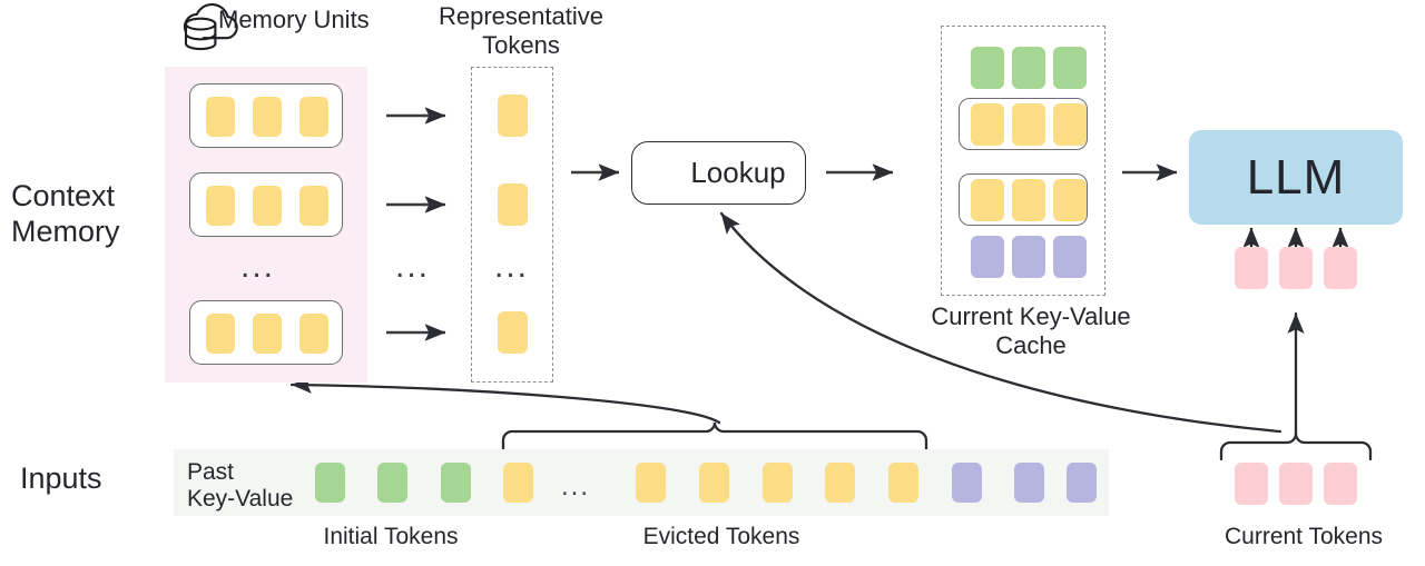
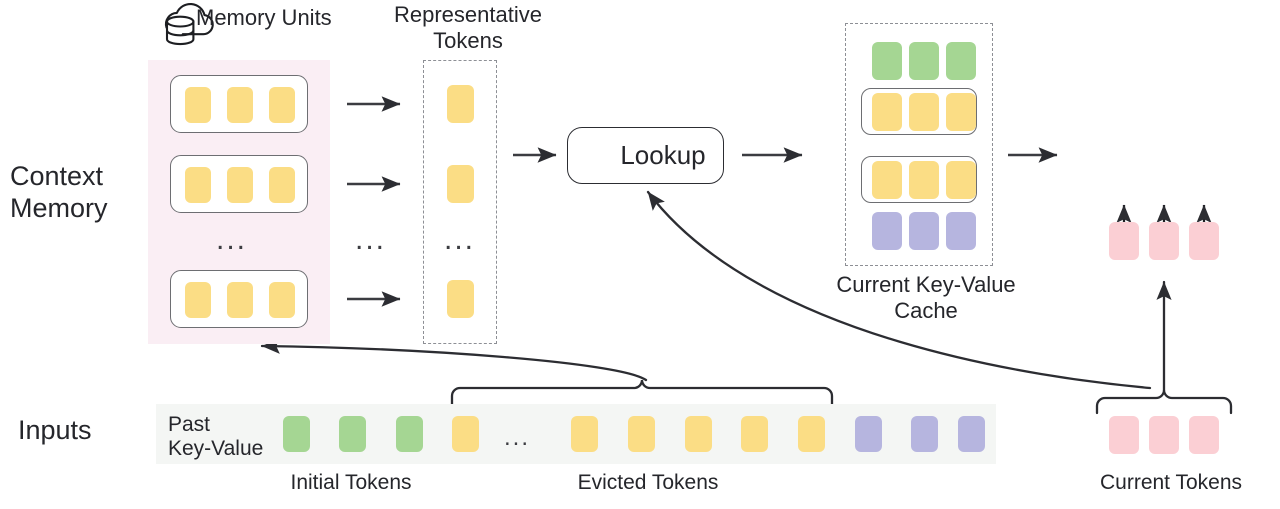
  Context
  Memory
  Inputs
  ...
  ...
  Memory Units
  Representative
  Tokens
  ...
  Lookup
  Current Key-Value
  Cache
- LLM
  Past
  Key-Value
  ...
  Initial Tokens
  Evicted Tokens
  Current Tokens
